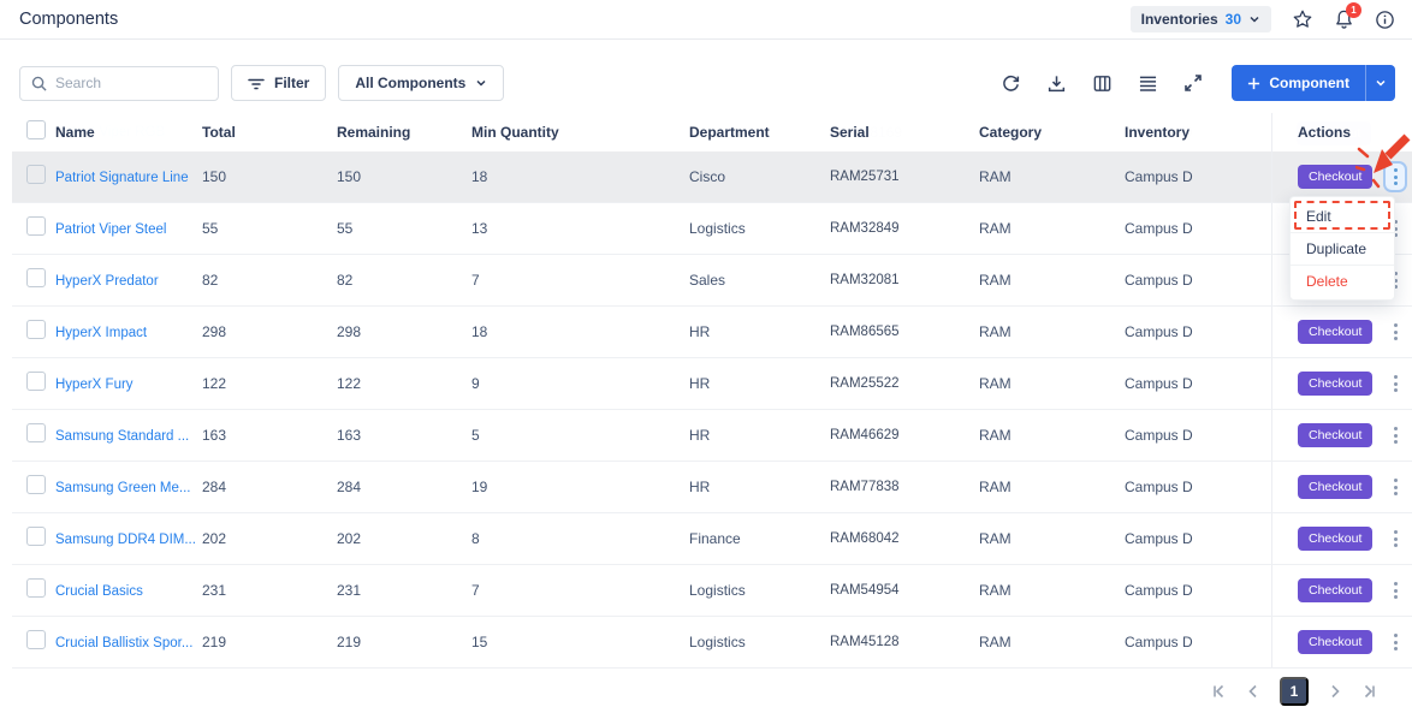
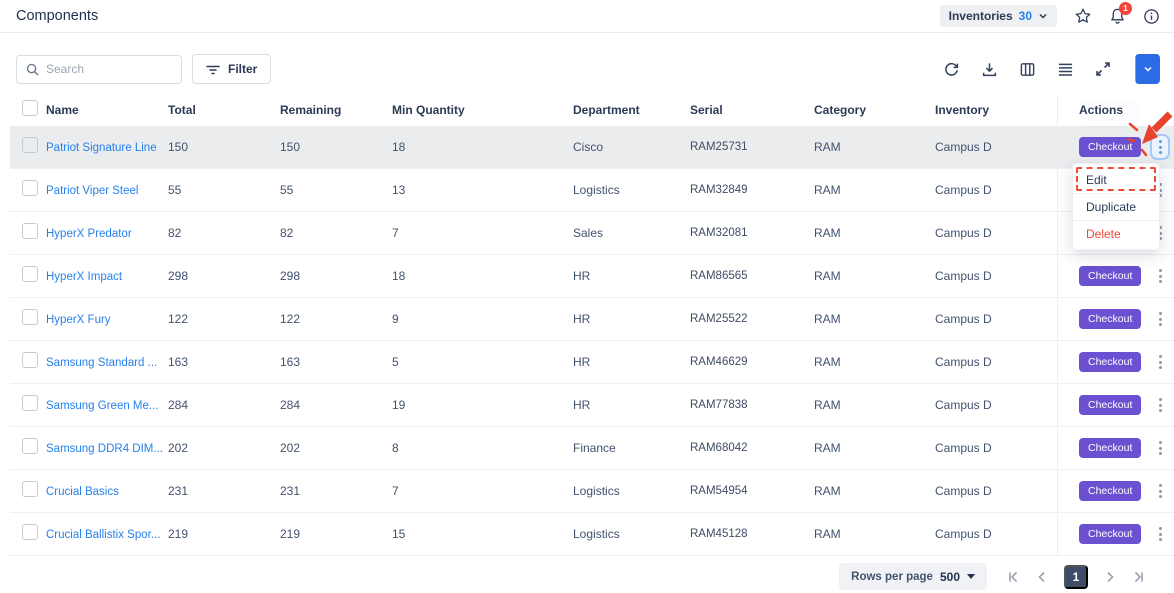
  Components
  Inventories
  30
  1
  Search
  Filter
- All Components
- Component
  Patriot Viper RGB
  RAM48169
  RAM
  Campus D
  Checkout
  Name
  Total
  Remaining
  Min Quantity
  Department
  Serial
  Category
  Inventory
  Actions
  Patriot Signature Line
  150
  150
  18
  Cisco
  RAM25731
  RAM
  Campus D
  Checkout
  Patriot Viper Steel
  55
  55
  13
  Logistics
  RAM32849
  RAM
  Campus D
  HyperX Predator
  82
  82
  7
  Sales
  RAM32081
  RAM
  Campus D
  HyperX Impact
  298
  298
  18
  HR
  RAM86565
  RAM
  Campus D
  Checkout
  HyperX Fury
  122
  122
  9
  HR
  RAM25522
  RAM
  Campus D
  Checkout
  Samsung Standard ...
  163
  163
  5
  HR
  RAM46629
  RAM
  Campus D
  Checkout
  Samsung Green Me...
  284
  284
  19
  HR
  RAM77838
  RAM
  Campus D
  Checkout
  Samsung DDR4 DIM...
  202
  202
  8
  Finance
  RAM68042
  RAM
  Campus D
  Checkout
  Crucial Basics
  231
  231
  7
  Logistics
  RAM54954
  RAM
  Campus D
  Checkout
  Crucial Ballistix Spor...
  219
  219
  15
  Logistics
  RAM45128
  RAM
  Campus D
  Checkout
+ Rows per page
+ 500
  1
  Edit
  Duplicate
  Delete
